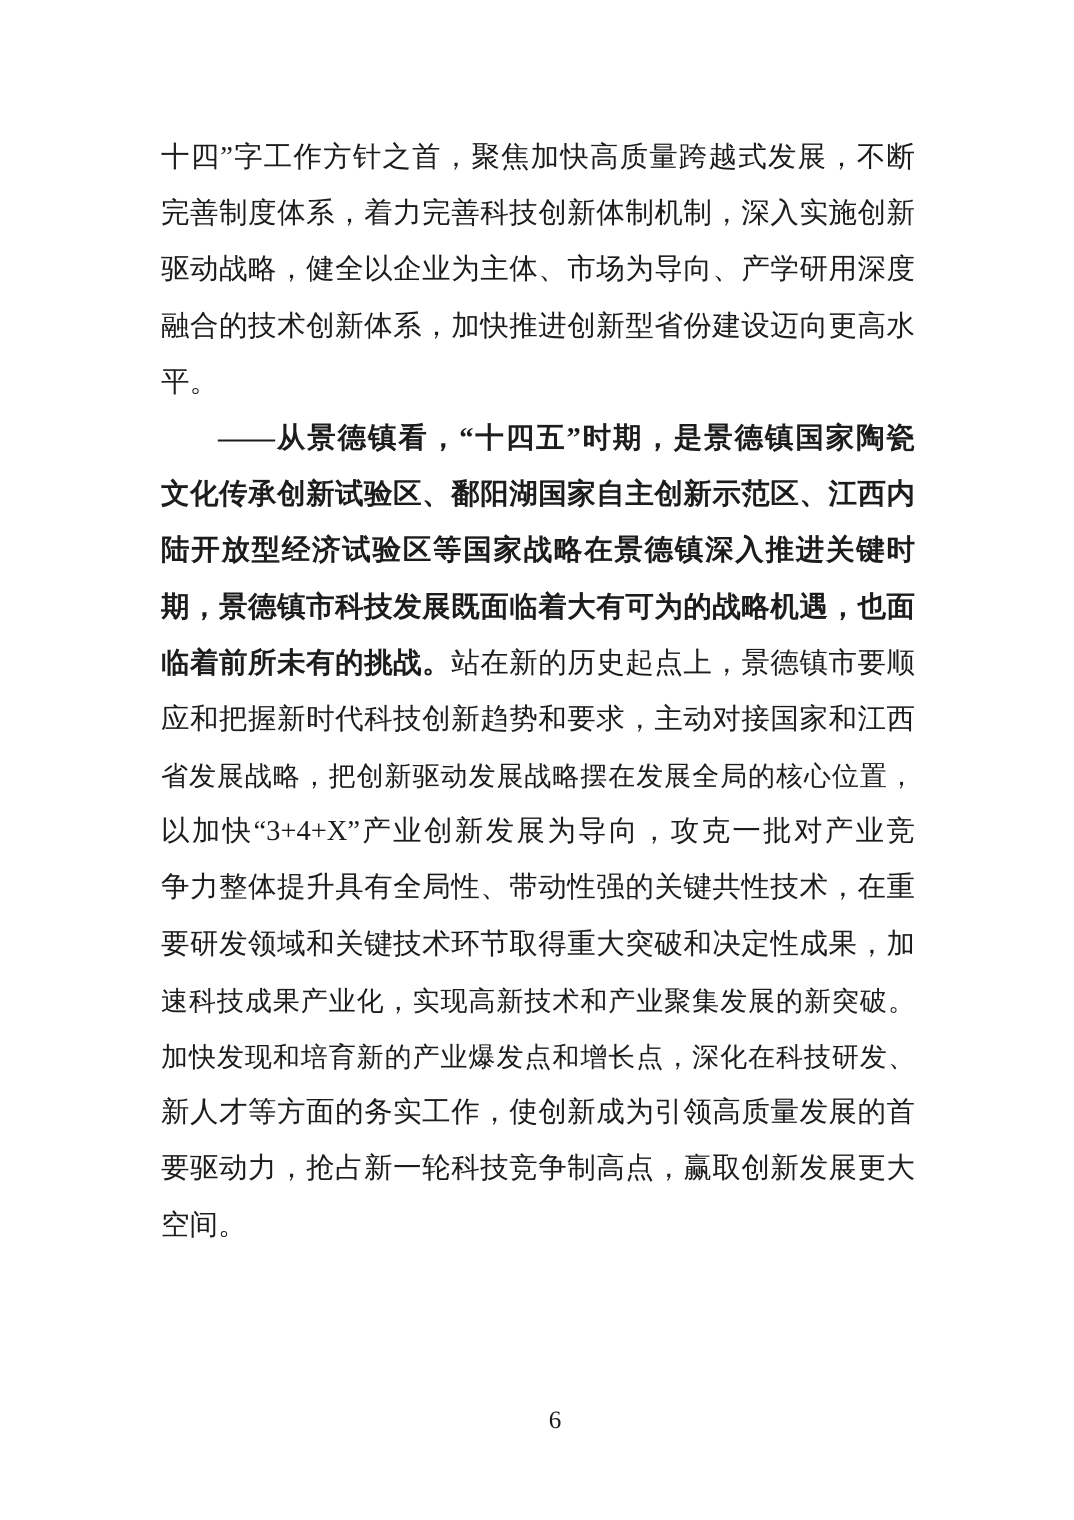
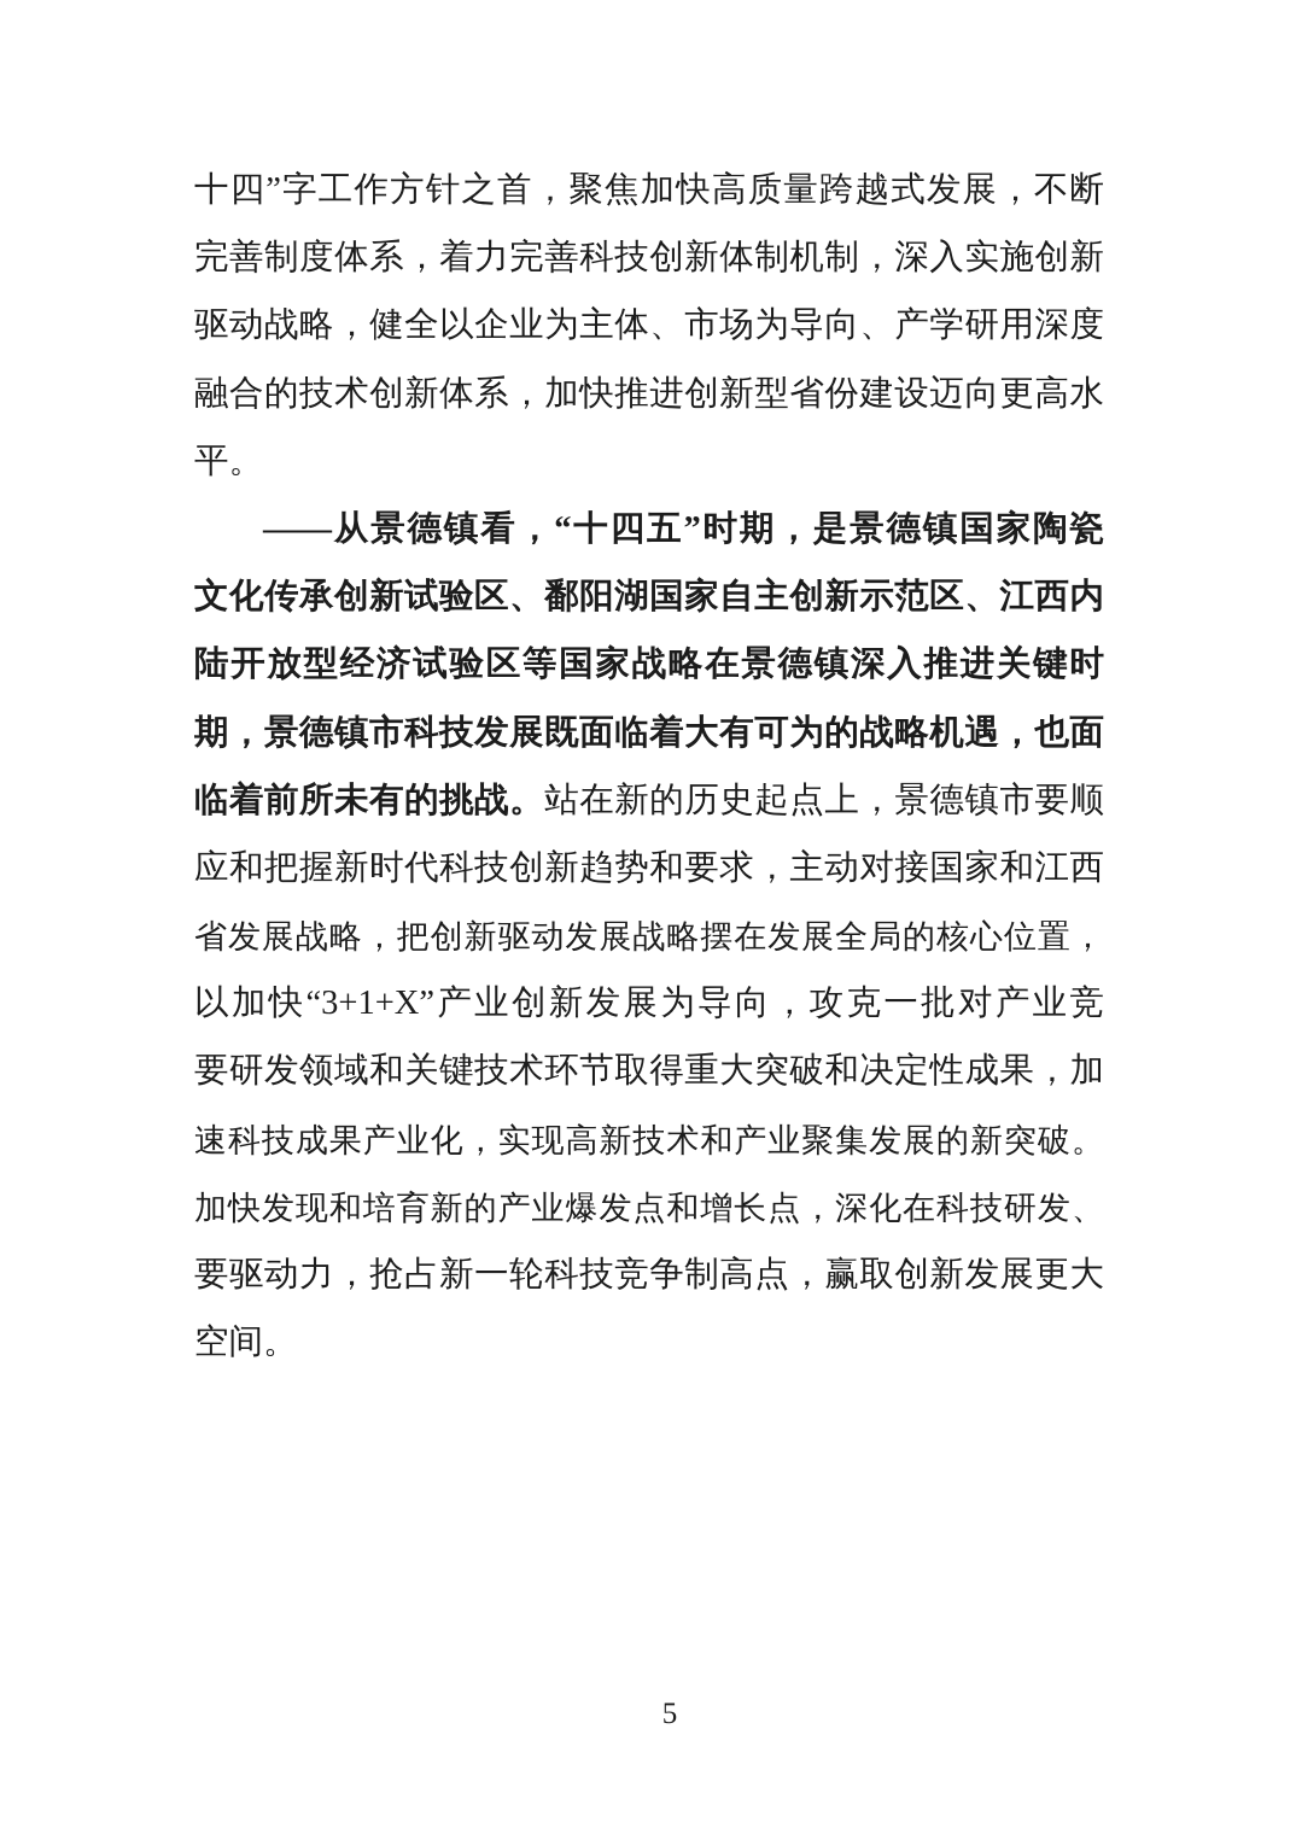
  十四”字工作方针之首，聚焦加快高质量跨越式发展，不断
  完善制度体系，着力完善科技创新体制机制，深入实施创新
  驱动战略，健全以企业为主体、市场为导向、产学研用深度
  融合的技术创新体系，加快推进创新型省份建设迈向更高水
  平。
  ——从景德镇看，“十四五”时期，是景德镇国家陶瓷
  文化传承创新试验区、鄱阳湖国家自主创新示范区、江西内
  陆开放型经济试验区等国家战略在景德镇深入推进关键时
  期，景德镇市科技发展既面临着大有可为的战略机遇，也面
  临着前所未有的挑战。站在新的历史起点上，景德镇市要顺
  应和把握新时代科技创新趋势和要求，主动对接国家和江西
  省发展战略，把创新驱动发展战略摆在发展全局的核心位置，
- 以加快“3+4+X”产业创新发展为导向，攻克一批对产业竞
+ 以加快“3+1+X”产业创新发展为导向，攻克一批对产业竞
- 争力整体提升具有全局性、带动性强的关键共性技术，在重
  要研发领域和关键技术环节取得重大突破和决定性成果，加
  速科技成果产业化，实现高新技术和产业聚集发展的新突破。
  加快发现和培育新的产业爆发点和增长点，深化在科技研发、
- 新人才等方面的务实工作，使创新成为引领高质量发展的首
  要驱动力，抢占新一轮科技竞争制高点，赢取创新发展更大
  空间。
- 6
+ 5
